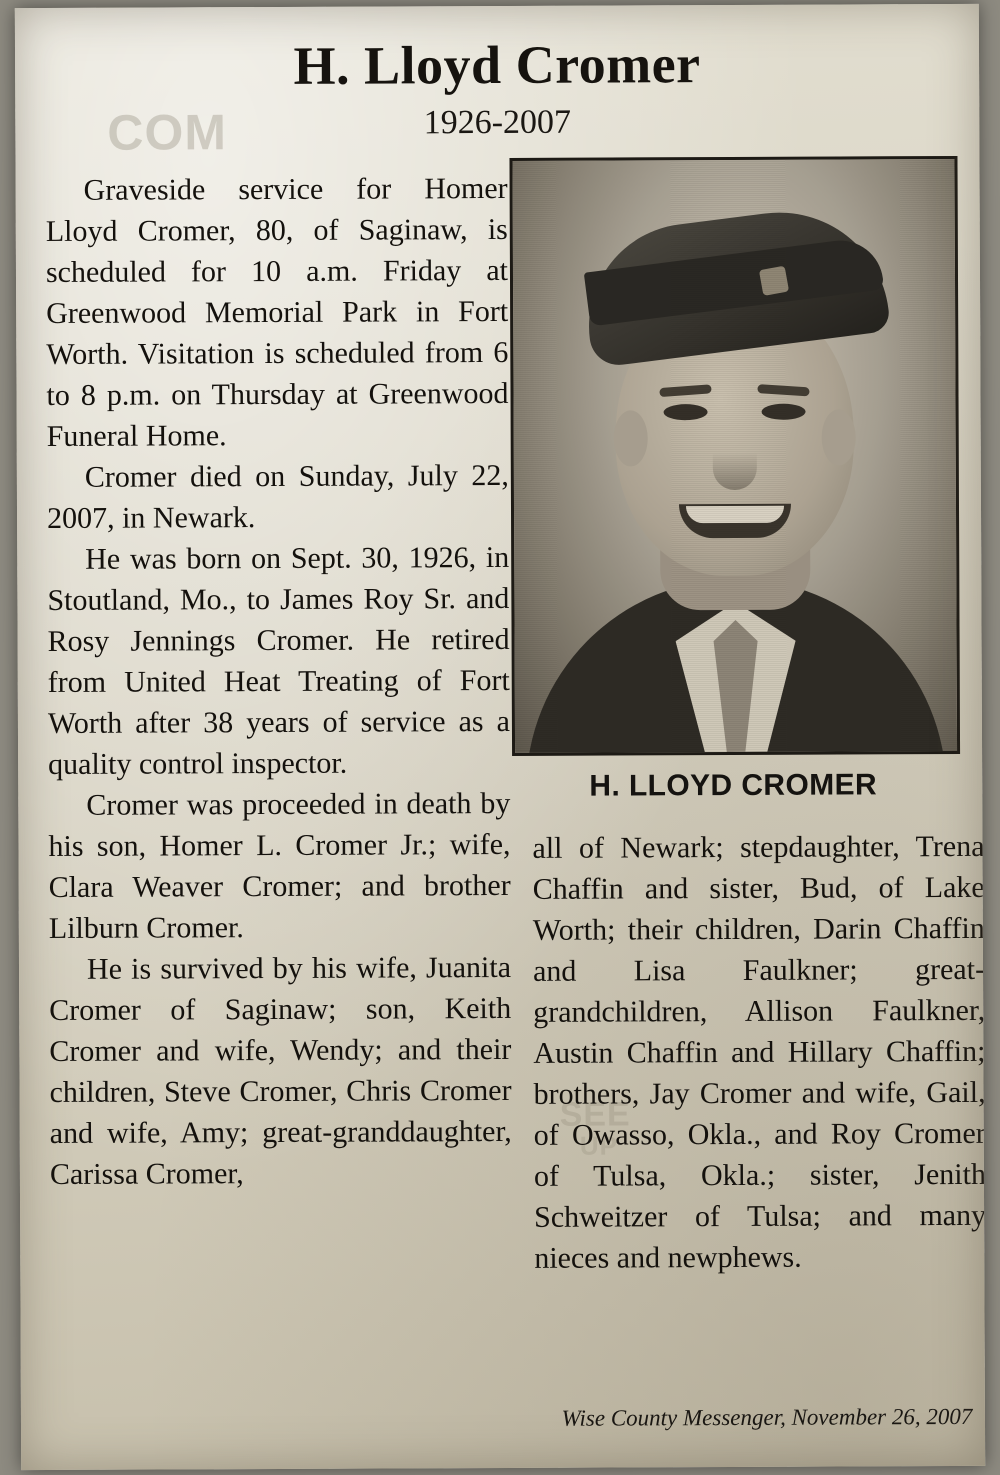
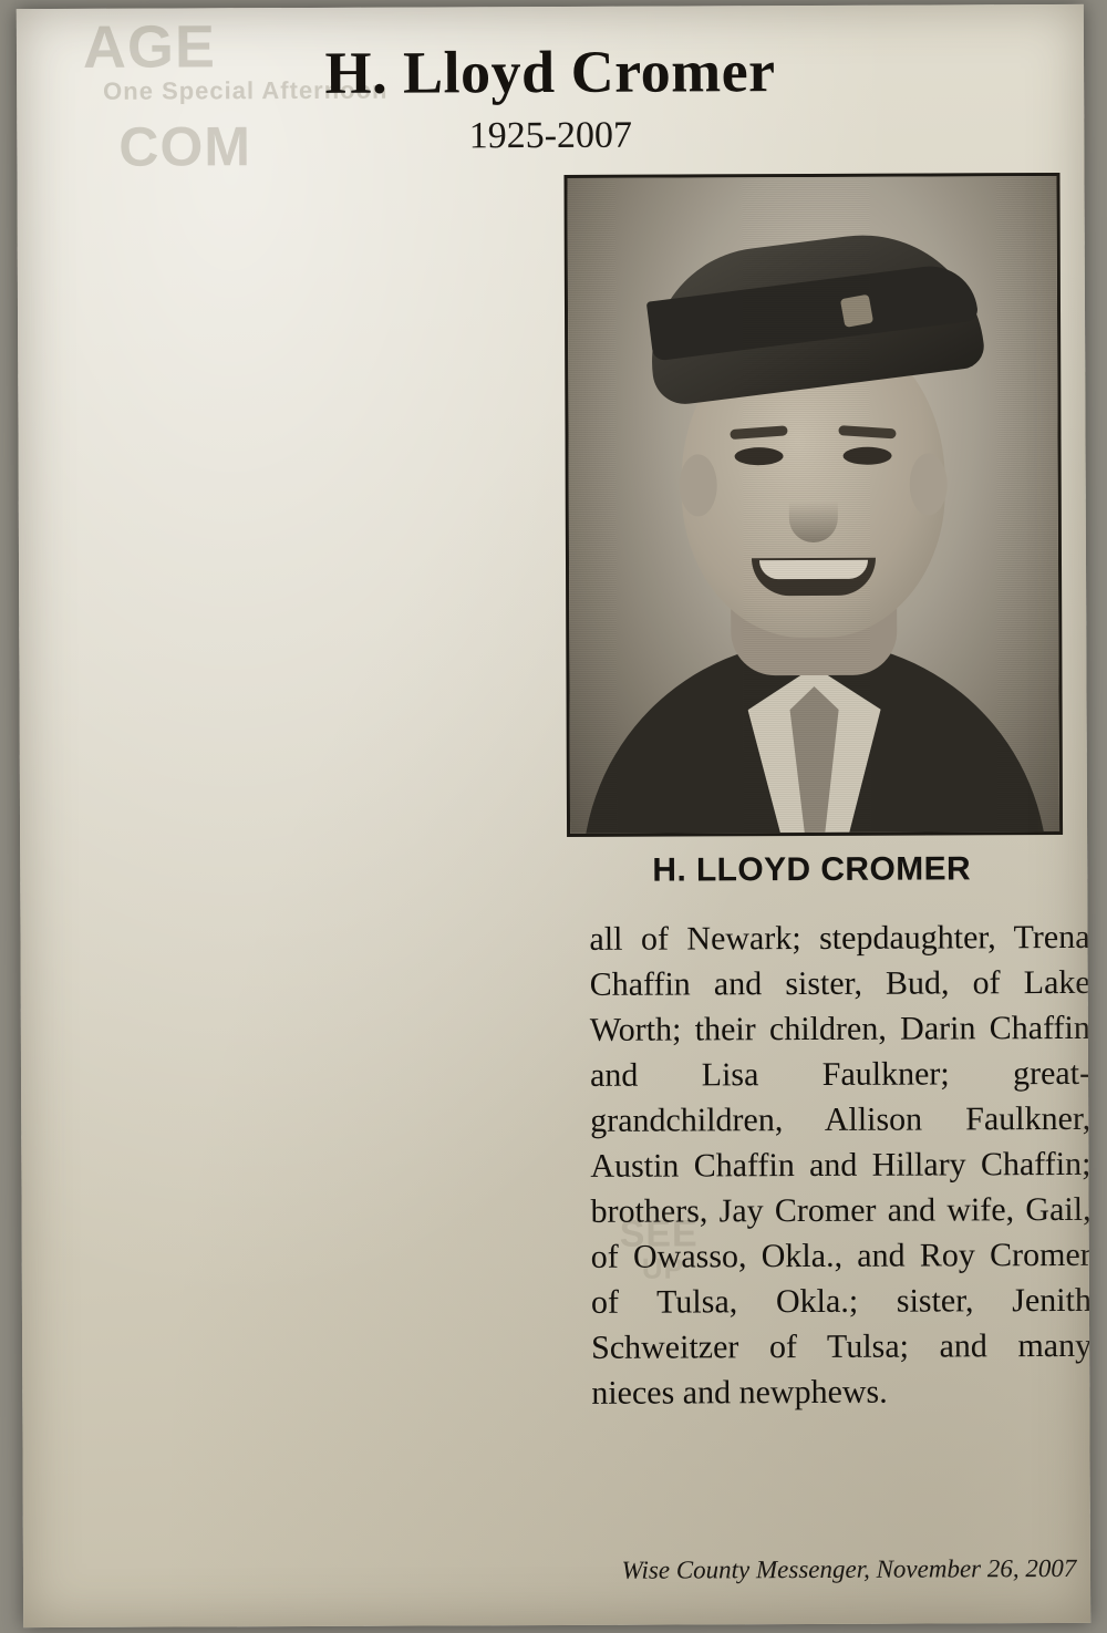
+ AGE
+ One Special Afternoon
  COM
  SEE
  UP
  H. Lloyd Cromer
- 1926-2007
+ 1925-2007
  H. LLOYD CROMER
- Graveside service for Homer Lloyd Cromer, 80, of Saginaw, is scheduled for 10 a.m. Friday at Greenwood Memorial Park in Fort Worth. Visitation is scheduled from 6 to 8 p.m. on Thursday at Greenwood Funeral Home.
- Cromer died on Sunday, July 22, 2007, in Newark.
- He was born on Sept. 30, 1926, in Stoutland, Mo., to James Roy Sr. and Rosy Jennings Cromer. He retired from United Heat Treating of Fort Worth after 38 years of service as a quality control inspector.
- Cromer was proceeded in death by his son, Homer L. Cromer Jr.; wife, Clara Weaver Cromer; and brother Lilburn Cromer.
- He is survived by his wife, Juanita Cromer of Saginaw; son, Keith Cromer and wife, Wendy; and their children, Steve Cromer, Chris Cromer and wife, Amy; great-granddaughter, Carissa Cromer,
  all of Newark; stepdaughter, Trena Chaffin and sister, Bud, of Lake Worth; their children, Darin Chaffin and Lisa Faulkner; great-grandchildren, Allison Faulkner, Austin Chaffin and Hillary Chaffin; brothers, Jay Cromer and wife, Gail, of Owasso, Okla., and Roy Cromer of Tulsa, Okla.; sister, Jenith Schweitzer of Tulsa; and many nieces and newphews.
  Wise County Messenger, November 26, 2007
